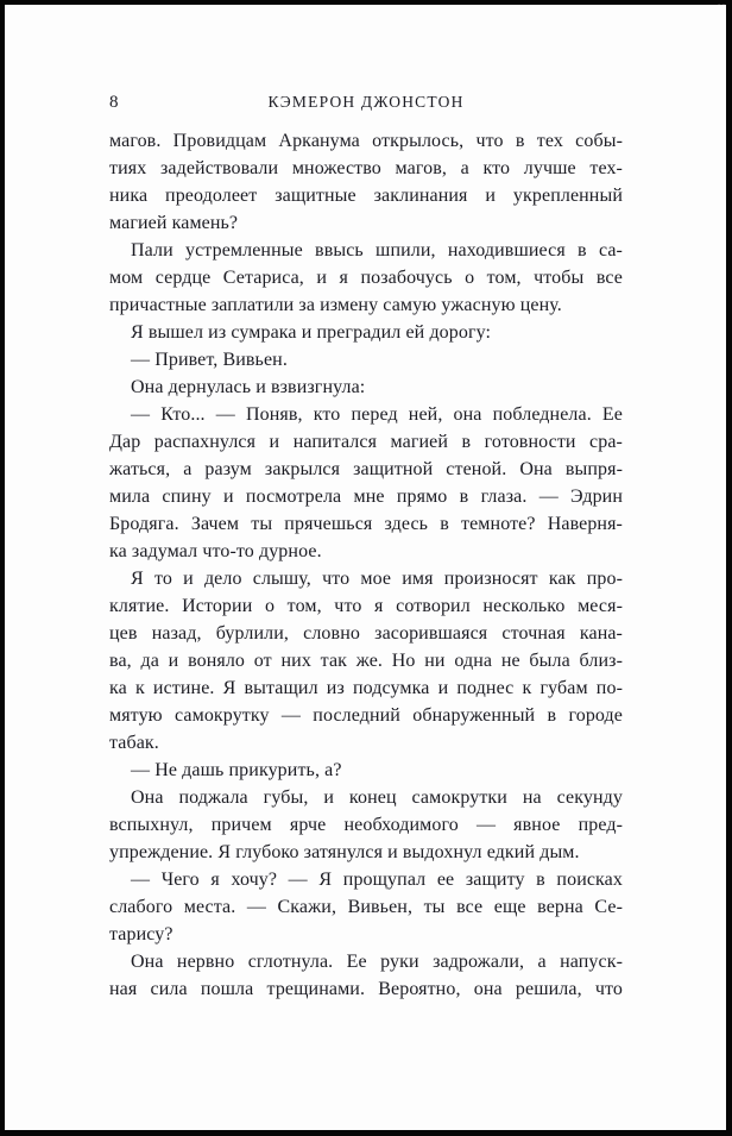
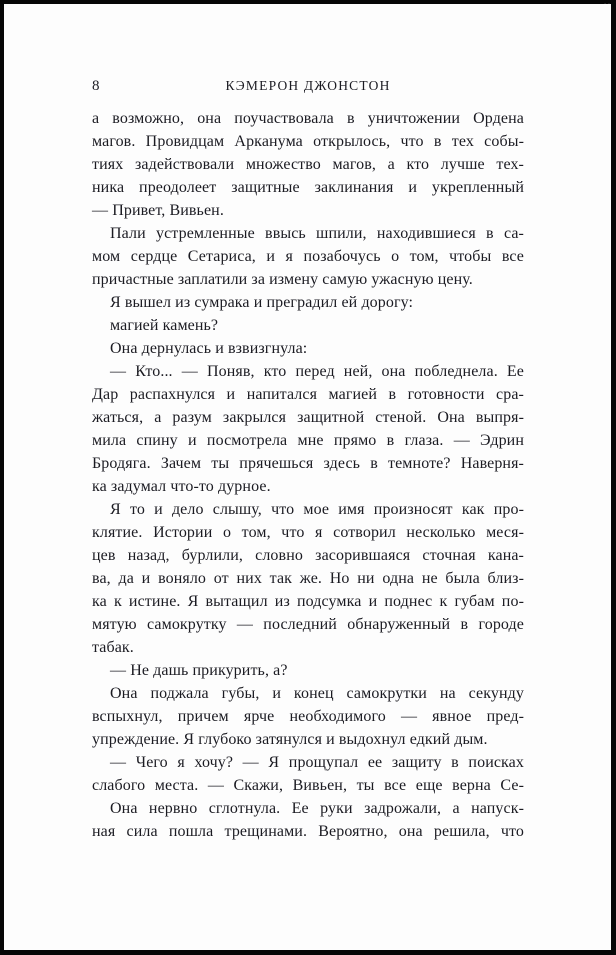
  8
  КЭМЕРОН ДЖОНСТОН
+ а возможно, она поучаствовала в уничтожении Ордена
  магов. Провидцам Арканума открылось, что в тех собы-
  тиях задействовали множество магов, а кто лучше тех-
  ника преодолеет защитные заклинания и укрепленный
- магией камень?
+ — Привет, Вивьен.
  Пали устремленные ввысь шпили, находившиеся в са-
  мом сердце Сетариса, и я позабочусь о том, чтобы все
  причастные заплатили за измену самую ужасную цену.
  Я вышел из сумрака и преградил ей дорогу:
- — Привет, Вивьен.
+ магией камень?
  Она дернулась и взвизгнула:
  — Кто... — Поняв, кто перед ней, она побледнела. Ее
  Дар распахнулся и напитался магией в готовности сра-
  жаться, а разум закрылся защитной стеной. Она выпря-
  мила спину и посмотрела мне прямо в глаза. — Эдрин
  Бродяга. Зачем ты прячешься здесь в темноте? Наверня-
  ка задумал что-то дурное.
  Я то и дело слышу, что мое имя произносят как про-
  клятие. Истории о том, что я сотворил несколько меся-
  цев назад, бурлили, словно засорившаяся сточная кана-
  ва, да и воняло от них так же. Но ни одна не была близ-
  ка к истине. Я вытащил из подсумка и поднес к губам по-
  мятую самокрутку — последний обнаруженный в городе
  табак.
  — Не дашь прикурить, а?
  Она поджала губы, и конец самокрутки на секунду
  вспыхнул, причем ярче необходимого — явное пред-
  упреждение. Я глубоко затянулся и выдохнул едкий дым.
  — Чего я хочу? — Я прощупал ее защиту в поисках
  слабого места. — Скажи, Вивьен, ты все еще верна Се-
- тарису?
  Она нервно сглотнула. Ее руки задрожали, а напуск-
  ная сила пошла трещинами. Вероятно, она решила, что
